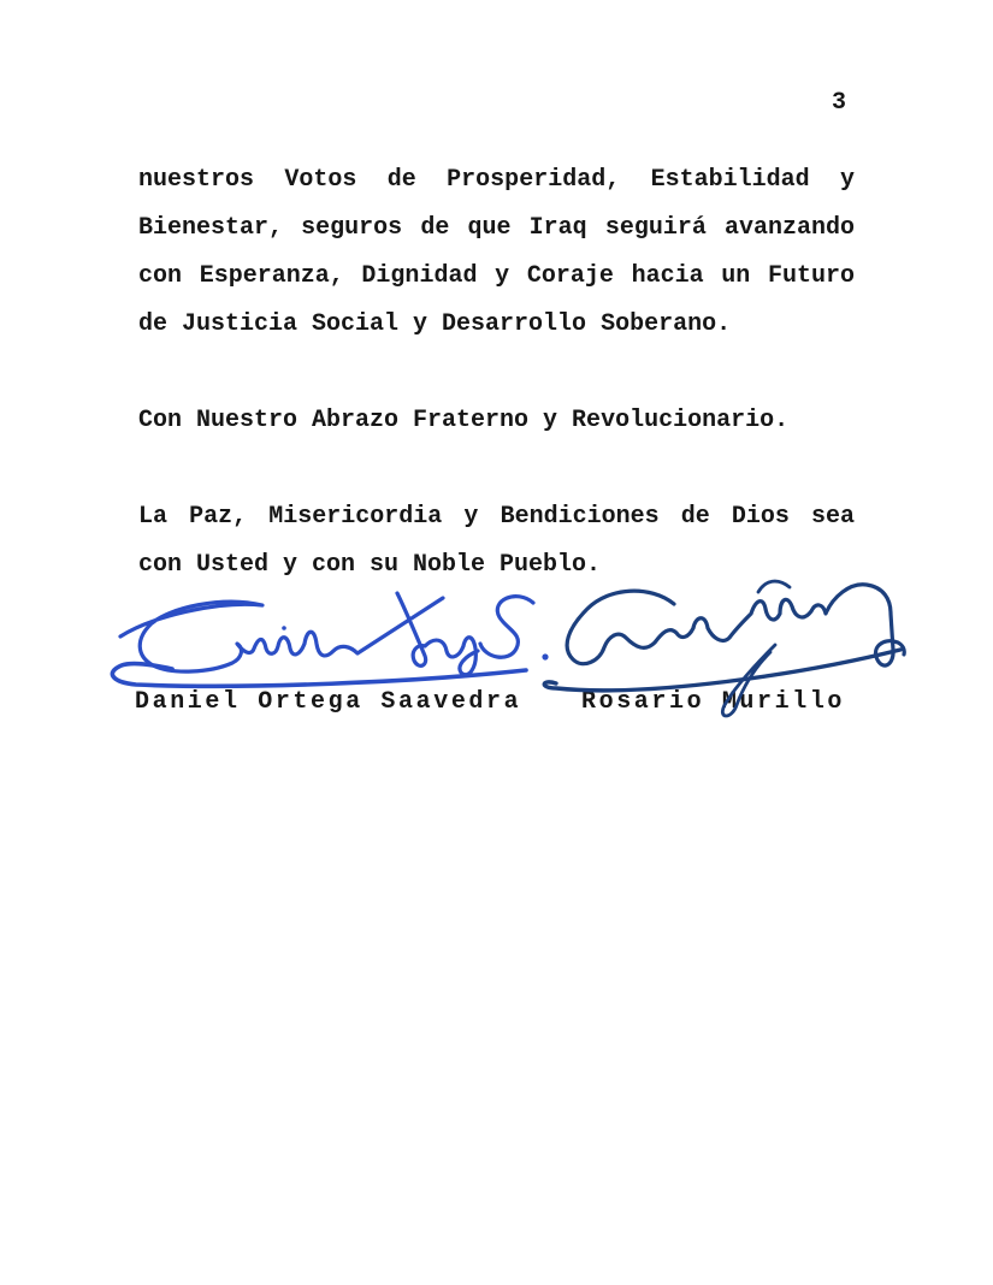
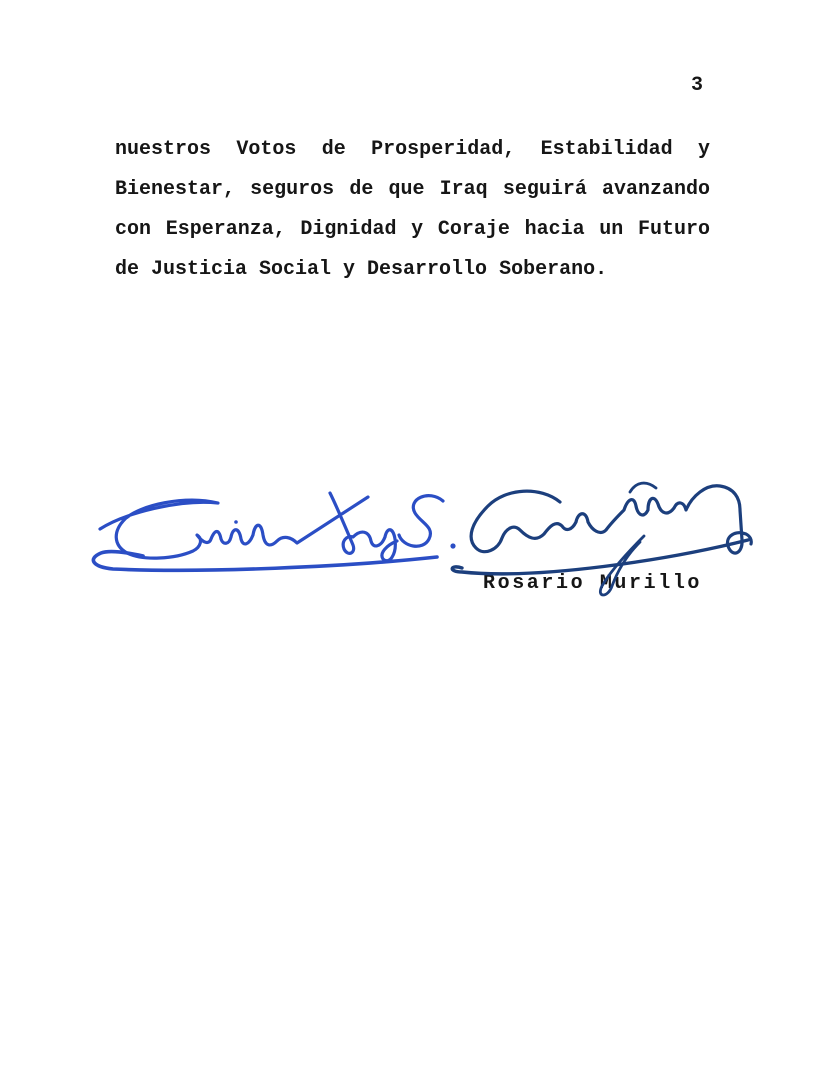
  3
  nuestros Votos de Prosperidad, Estabilidad y Bienestar, seguros de que Iraq seguirá avanzando con Esperanza, Dignidad y Coraje hacia un Futuro de Justicia Social y Desarrollo Soberano.
- Con Nuestro Abrazo Fraterno y Revolucionario.
- La Paz, Misericordia y Bendiciones de Dios sea con Usted y con su Noble Pueblo.
- Daniel Ortega Saavedra
  Rosario Murillo
